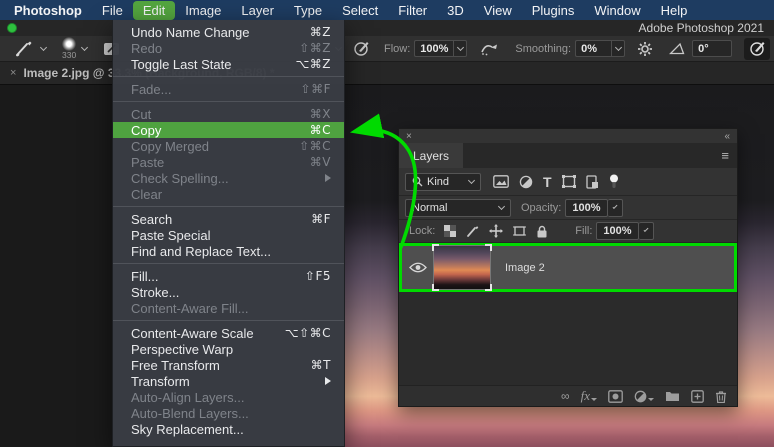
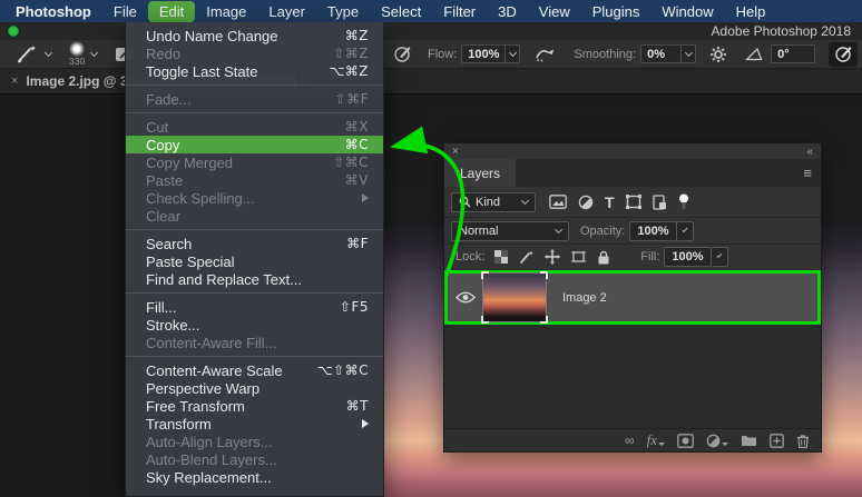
  Photoshop
  File
  Edit
  Image
  Layer
  Type
  Select
  Filter
  3D
  View
  Plugins
  Window
  Help
- Adobe Photoshop 2021
+ Adobe Photoshop 2018
  330
  Flow:
  100%
  Smoothing:
  0%
  0°
  ×
  Undo Name Change
  ⌘Z
  Redo
  ⇧⌘Z
  Toggle Last State
  ⌥⌘Z
  Fade...
  ⇧⌘F
  Cut
  ⌘X
  Copy
  ⌘C
  Copy Merged
  ⇧⌘C
  Paste
  ⌘V
  Check Spelling...
  Clear
  Search
  ⌘F
  Paste Special
  Find and Replace Text...
  Fill...
  ⇧F5
  Stroke...
  Content-Aware Fill...
  Content-Aware Scale
  ⌥⇧⌘C
  Perspective Warp
  Free Transform
  ⌘T
  Transform
  Auto-Align Layers...
  Auto-Blend Layers...
  Sky Replacement...
  ×
  «
  Layers
  ≡
  Kind
  T
  Normal
  Opacity:
  100%
  Lock:
  Fill:
  100%
  Image 2
  ∞
  fx
